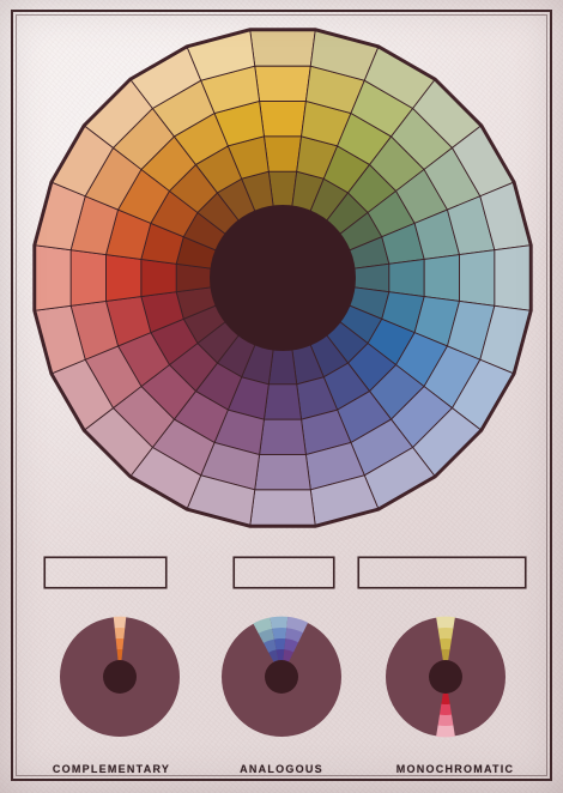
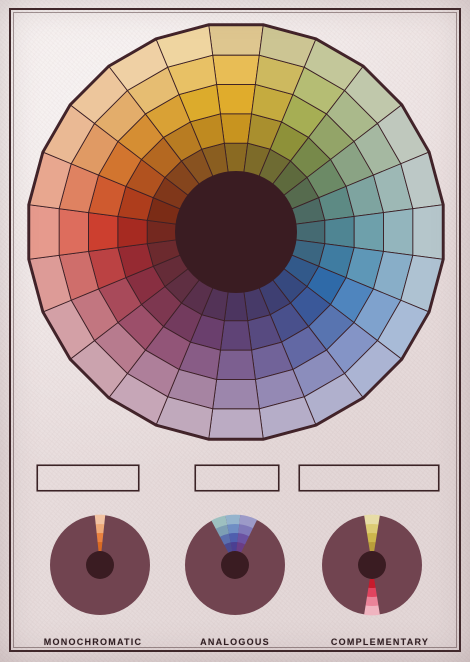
- COMPLEMENTARY
+ MONOCHROMATIC
  ANALOGOUS
- MONOCHROMATIC
+ COMPLEMENTARY
